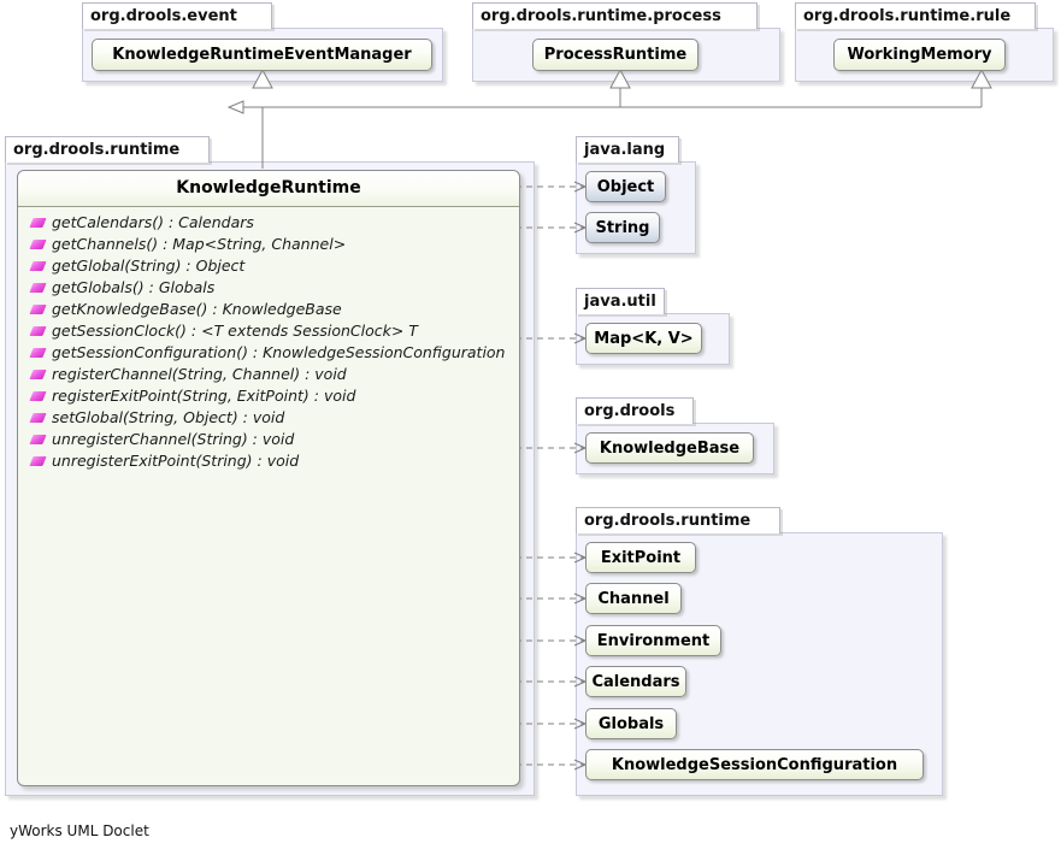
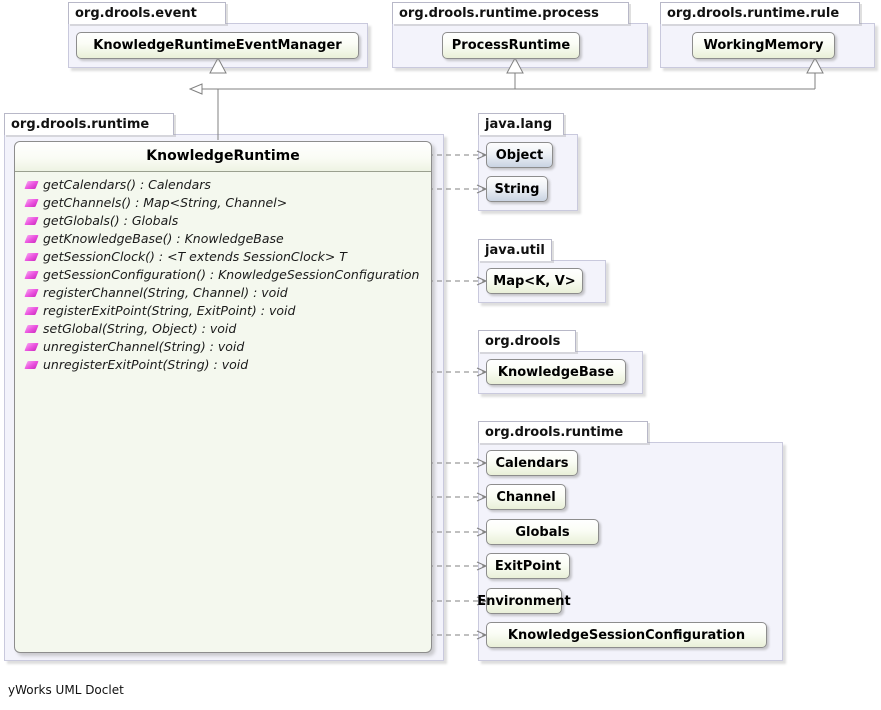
  org.drools.event
  KnowledgeRuntimeEventManager
  org.drools.runtime.process
  ProcessRuntime
  org.drools.runtime.rule
  WorkingMemory
  org.drools.runtime
  KnowledgeRuntime
  getCalendars() : Calendars
  getChannels() : Map<String, Channel>
- getGlobal(String) : Object
  getGlobals() : Globals
  getKnowledgeBase() : KnowledgeBase
  getSessionClock() : <T extends SessionClock> T
  getSessionConfiguration() : KnowledgeSessionConfiguration
  registerChannel(String, Channel) : void
  registerExitPoint(String, ExitPoint) : void
  setGlobal(String, Object) : void
  unregisterChannel(String) : void
  unregisterExitPoint(String) : void
  java.lang
  Object
  String
  java.util
  Map<K, V>
  org.drools
  KnowledgeBase
  org.drools.runtime
- ExitPoint
+ Calendars
  Channel
- Environment
+ Globals
- Calendars
+ ExitPoint
- Globals
+ Environment
  KnowledgeSessionConfiguration
  yWorks UML Doclet
